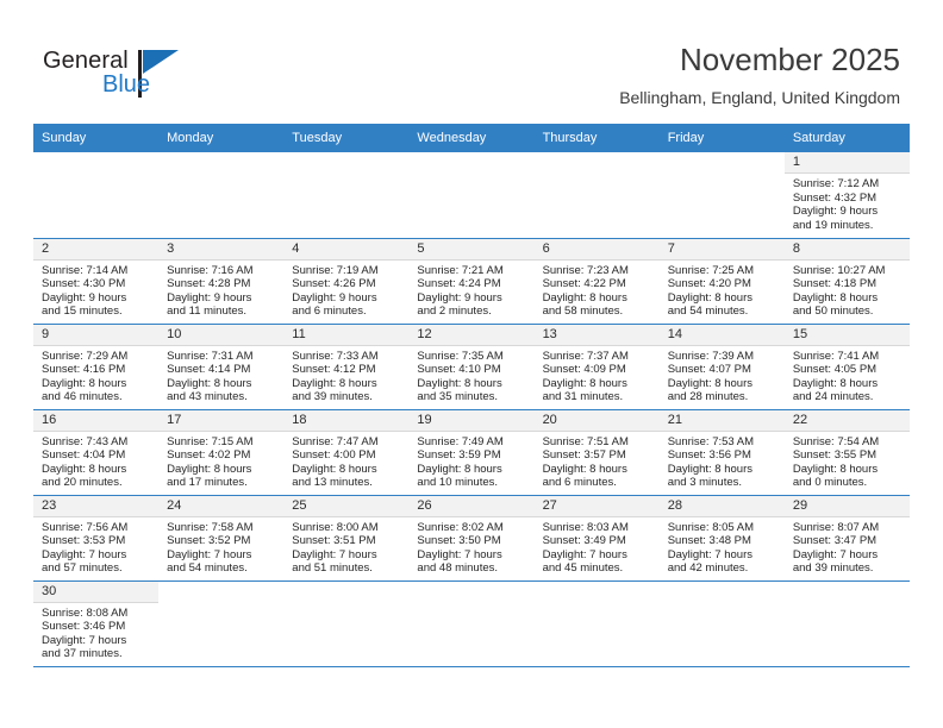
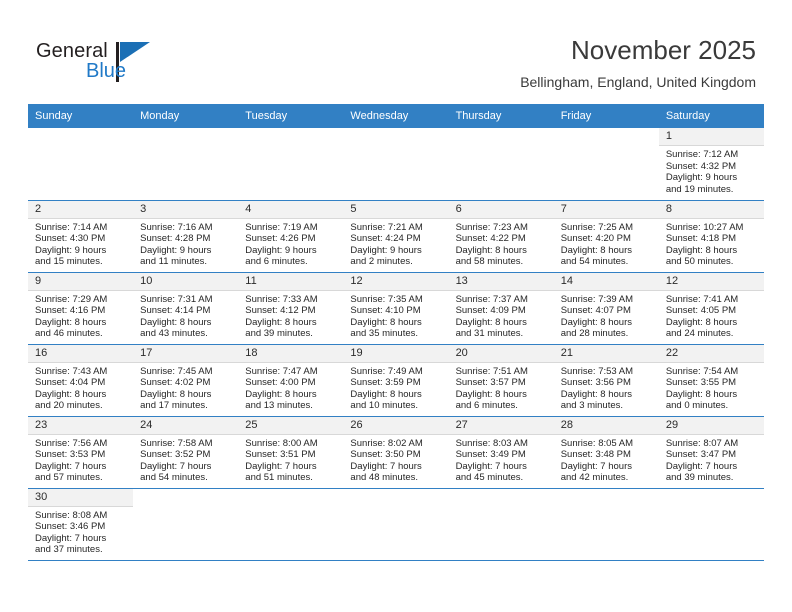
  General
  Blue
  November 2025
  Bellingham, England, United Kingdom
  Sunday	Monday	Tuesday	Wednesday	Thursday	Friday	Saturday
  						1Sunrise: 7:12 AMSunset: 4:32 PMDaylight: 9 hoursand 19 minutes.
  2Sunrise: 7:14 AMSunset: 4:30 PMDaylight: 9 hoursand 15 minutes.	3Sunrise: 7:16 AMSunset: 4:28 PMDaylight: 9 hoursand 11 minutes.	4Sunrise: 7:19 AMSunset: 4:26 PMDaylight: 9 hoursand 6 minutes.	5Sunrise: 7:21 AMSunset: 4:24 PMDaylight: 9 hoursand 2 minutes.	6Sunrise: 7:23 AMSunset: 4:22 PMDaylight: 8 hoursand 58 minutes.	7Sunrise: 7:25 AMSunset: 4:20 PMDaylight: 8 hoursand 54 minutes.	8Sunrise: 10:27 AMSunset: 4:18 PMDaylight: 8 hoursand 50 minutes.
- 9Sunrise: 7:29 AMSunset: 4:16 PMDaylight: 8 hoursand 46 minutes.	10Sunrise: 7:31 AMSunset: 4:14 PMDaylight: 8 hoursand 43 minutes.	11Sunrise: 7:33 AMSunset: 4:12 PMDaylight: 8 hoursand 39 minutes.	12Sunrise: 7:35 AMSunset: 4:10 PMDaylight: 8 hoursand 35 minutes.	13Sunrise: 7:37 AMSunset: 4:09 PMDaylight: 8 hoursand 31 minutes.	14Sunrise: 7:39 AMSunset: 4:07 PMDaylight: 8 hoursand 28 minutes.	15Sunrise: 7:41 AMSunset: 4:05 PMDaylight: 8 hoursand 24 minutes.
+ 9Sunrise: 7:29 AMSunset: 4:16 PMDaylight: 8 hoursand 46 minutes.	10Sunrise: 7:31 AMSunset: 4:14 PMDaylight: 8 hoursand 43 minutes.	11Sunrise: 7:33 AMSunset: 4:12 PMDaylight: 8 hoursand 39 minutes.	12Sunrise: 7:35 AMSunset: 4:10 PMDaylight: 8 hoursand 35 minutes.	13Sunrise: 7:37 AMSunset: 4:09 PMDaylight: 8 hoursand 31 minutes.	14Sunrise: 7:39 AMSunset: 4:07 PMDaylight: 8 hoursand 28 minutes.	12Sunrise: 7:41 AMSunset: 4:05 PMDaylight: 8 hoursand 24 minutes.
- 16Sunrise: 7:43 AMSunset: 4:04 PMDaylight: 8 hoursand 20 minutes.	17Sunrise: 7:15 AMSunset: 4:02 PMDaylight: 8 hoursand 17 minutes.	18Sunrise: 7:47 AMSunset: 4:00 PMDaylight: 8 hoursand 13 minutes.	19Sunrise: 7:49 AMSunset: 3:59 PMDaylight: 8 hoursand 10 minutes.	20Sunrise: 7:51 AMSunset: 3:57 PMDaylight: 8 hoursand 6 minutes.	21Sunrise: 7:53 AMSunset: 3:56 PMDaylight: 8 hoursand 3 minutes.	22Sunrise: 7:54 AMSunset: 3:55 PMDaylight: 8 hoursand 0 minutes.
+ 16Sunrise: 7:43 AMSunset: 4:04 PMDaylight: 8 hoursand 20 minutes.	17Sunrise: 7:45 AMSunset: 4:02 PMDaylight: 8 hoursand 17 minutes.	18Sunrise: 7:47 AMSunset: 4:00 PMDaylight: 8 hoursand 13 minutes.	19Sunrise: 7:49 AMSunset: 3:59 PMDaylight: 8 hoursand 10 minutes.	20Sunrise: 7:51 AMSunset: 3:57 PMDaylight: 8 hoursand 6 minutes.	21Sunrise: 7:53 AMSunset: 3:56 PMDaylight: 8 hoursand 3 minutes.	22Sunrise: 7:54 AMSunset: 3:55 PMDaylight: 8 hoursand 0 minutes.
  23Sunrise: 7:56 AMSunset: 3:53 PMDaylight: 7 hoursand 57 minutes.	24Sunrise: 7:58 AMSunset: 3:52 PMDaylight: 7 hoursand 54 minutes.	25Sunrise: 8:00 AMSunset: 3:51 PMDaylight: 7 hoursand 51 minutes.	26Sunrise: 8:02 AMSunset: 3:50 PMDaylight: 7 hoursand 48 minutes.	27Sunrise: 8:03 AMSunset: 3:49 PMDaylight: 7 hoursand 45 minutes.	28Sunrise: 8:05 AMSunset: 3:48 PMDaylight: 7 hoursand 42 minutes.	29Sunrise: 8:07 AMSunset: 3:47 PMDaylight: 7 hoursand 39 minutes.
  30Sunrise: 8:08 AMSunset: 3:46 PMDaylight: 7 hoursand 37 minutes.
